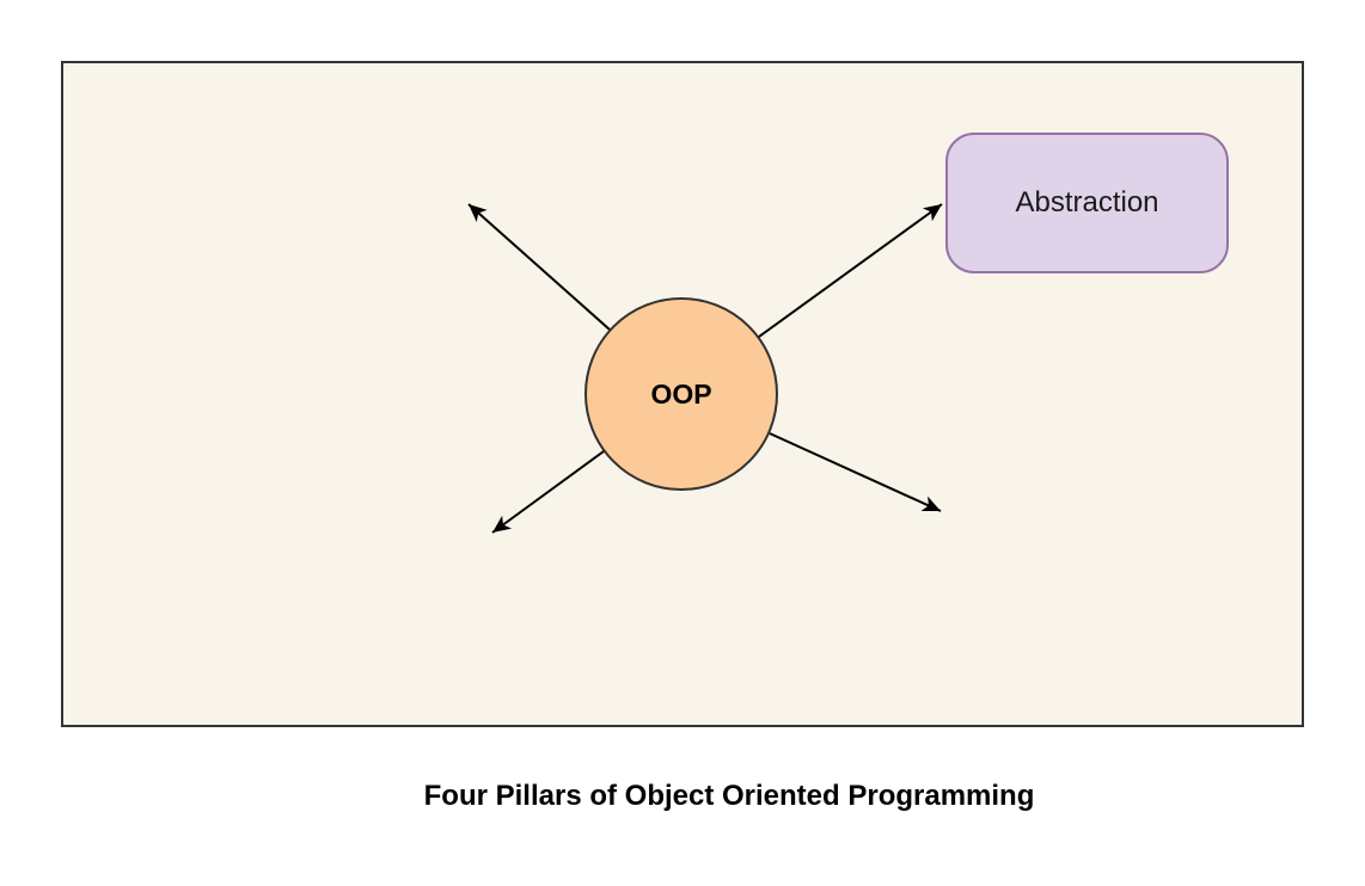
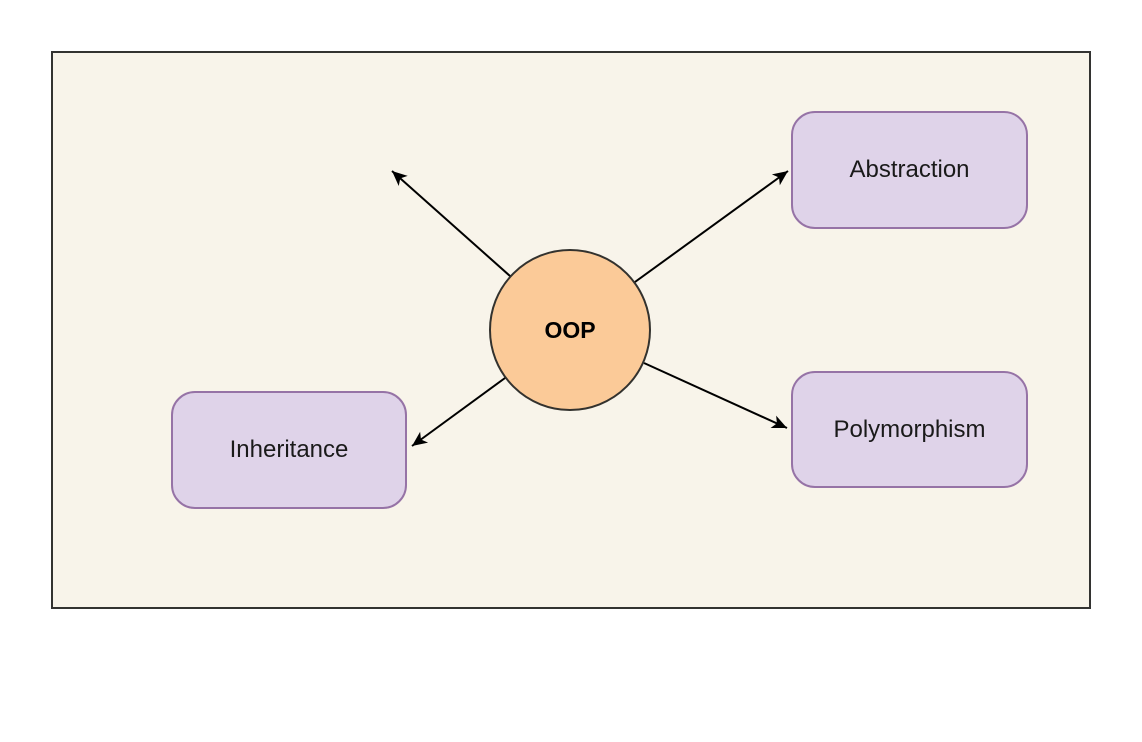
  Abstraction
+ Inheritance
+ Polymorphism
  OOP
- Four Pillars of Object Oriented Programming
